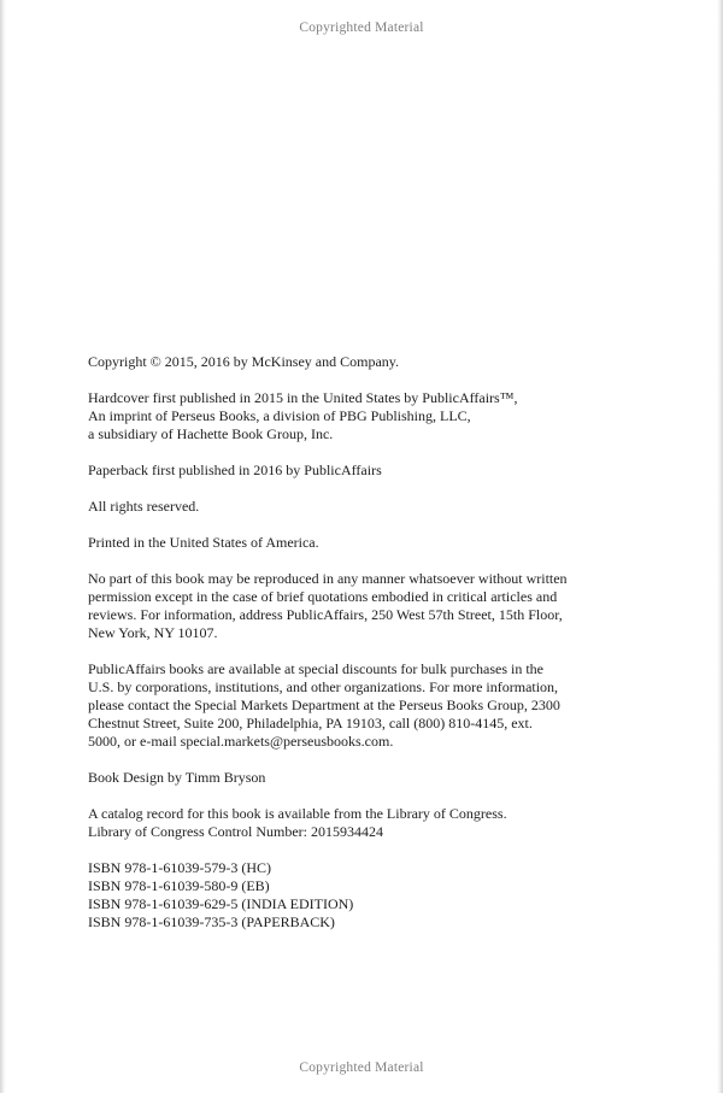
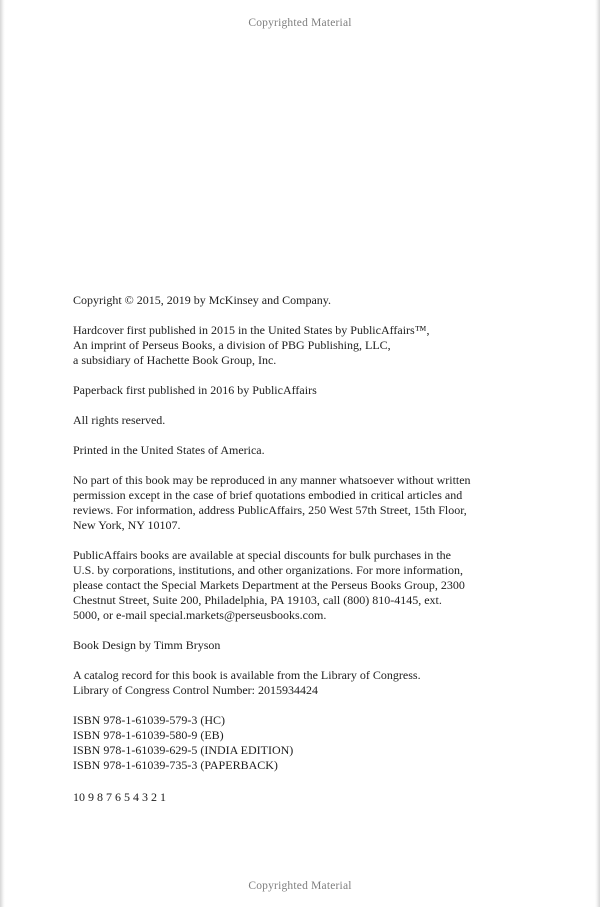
  Copyrighted Material
- Copyright © 2015, 2016 by McKinsey and Company.
+ Copyright © 2015, 2019 by McKinsey and Company.
  Hardcover first published in 2015 in the United States by PublicAffairs™,
  An imprint of Perseus Books, a division of PBG Publishing, LLC,
  a subsidiary of Hachette Book Group, Inc.
  Paperback first published in 2016 by PublicAffairs
  All rights reserved.
  Printed in the United States of America.
  No part of this book may be reproduced in any manner whatsoever without written
  permission except in the case of brief quotations embodied in critical articles and
  reviews. For information, address PublicAffairs, 250 West 57th Street, 15th Floor,
  New York, NY 10107.
  PublicAffairs books are available at special discounts for bulk purchases in the
  U.S. by corporations, institutions, and other organizations. For more information,
  please contact the Special Markets Department at the Perseus Books Group, 2300
  Chestnut Street, Suite 200, Philadelphia, PA 19103, call (800) 810-4145, ext.
  5000, or e-mail special.markets@perseusbooks.com.
  Book Design by Timm Bryson
  A catalog record for this book is available from the Library of Congress.
  Library of Congress Control Number: 2015934424
  ISBN 978-1-61039-579-3 (HC)
  ISBN 978-1-61039-580-9 (EB)
  ISBN 978-1-61039-629-5 (INDIA EDITION)
  ISBN 978-1-61039-735-3 (PAPERBACK)
+ 10 9 8 7 6 5 4 3 2 1
  Copyrighted Material
